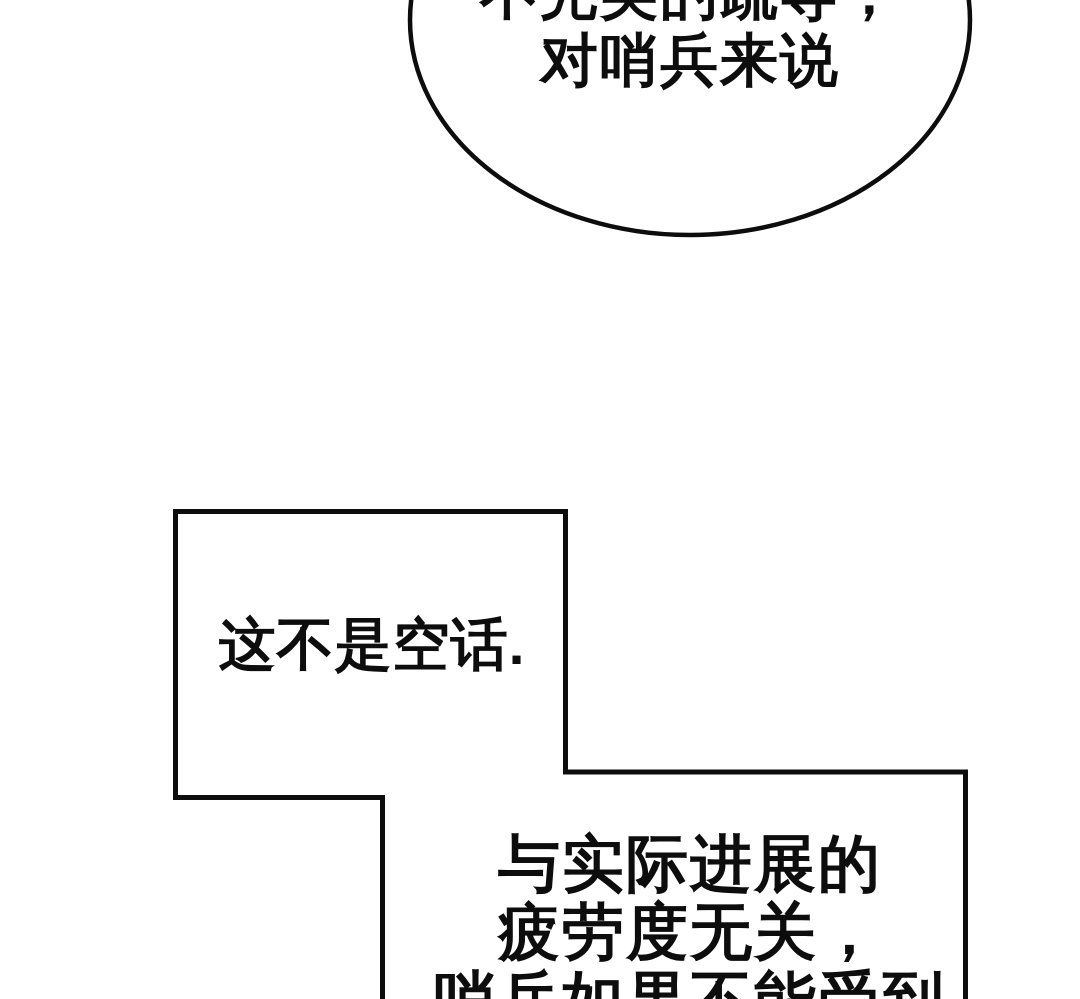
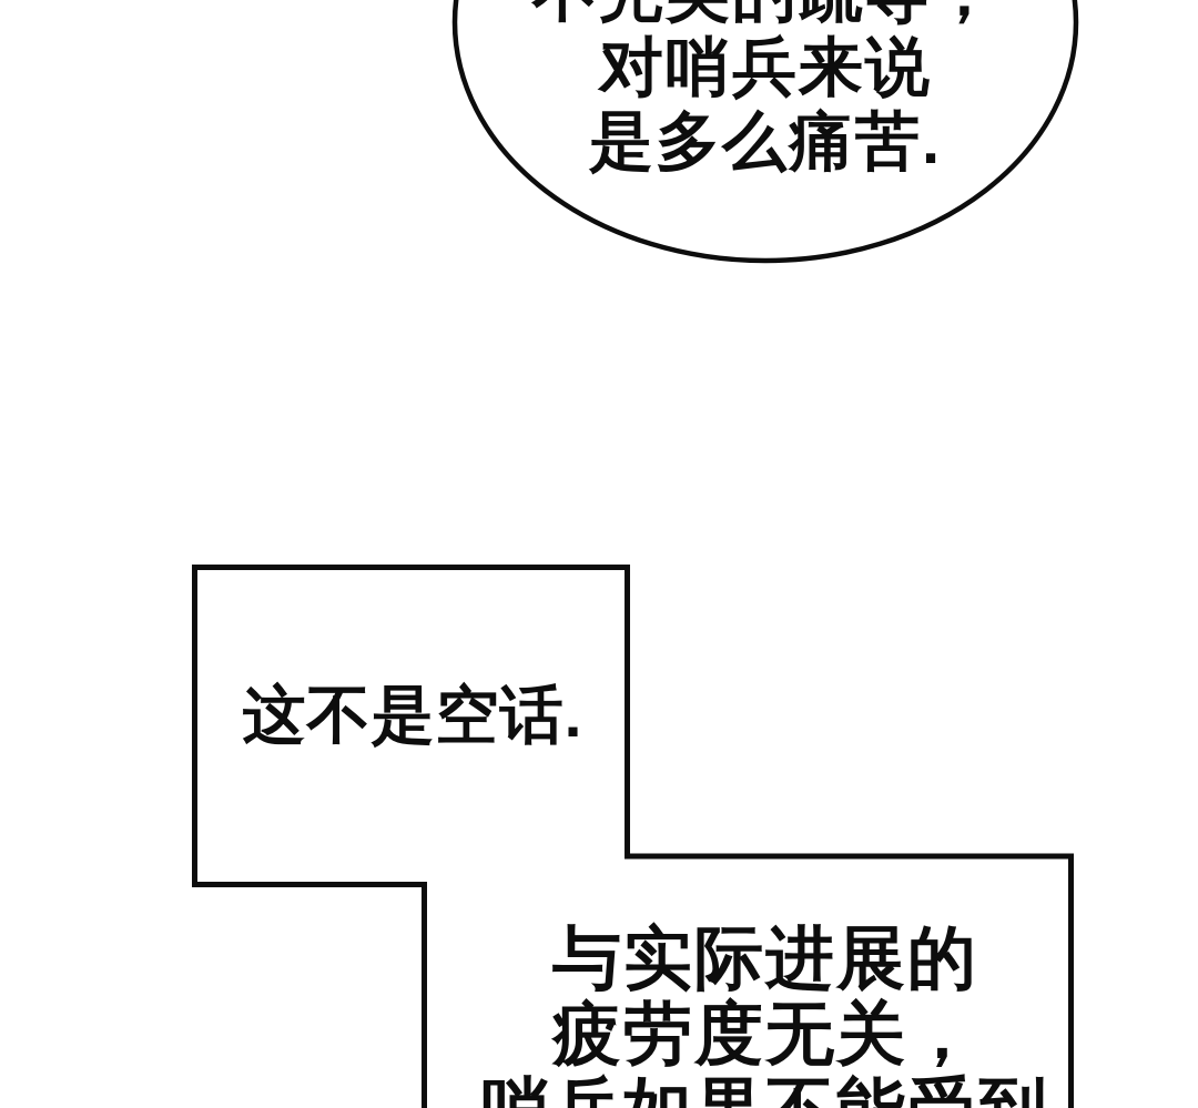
  对哨兵来说
+ 是多么痛苦.
  这不是空话.
  与实际进展的
  疲劳度无关，
